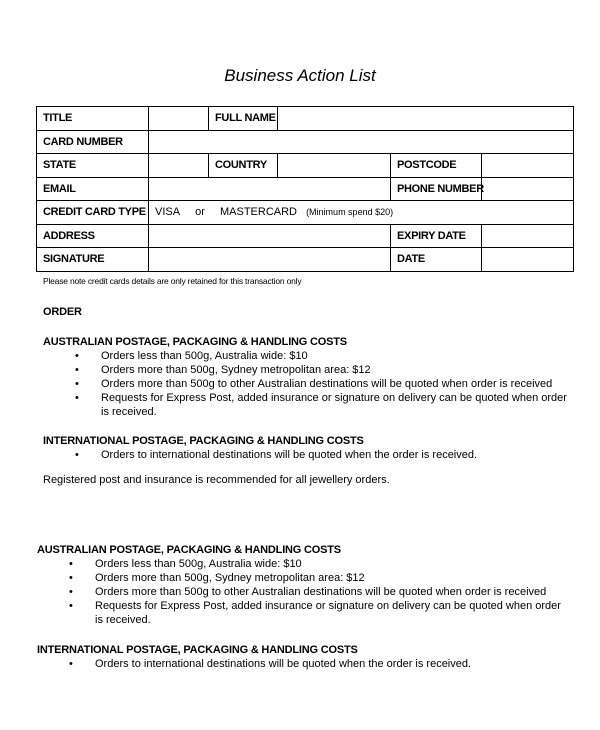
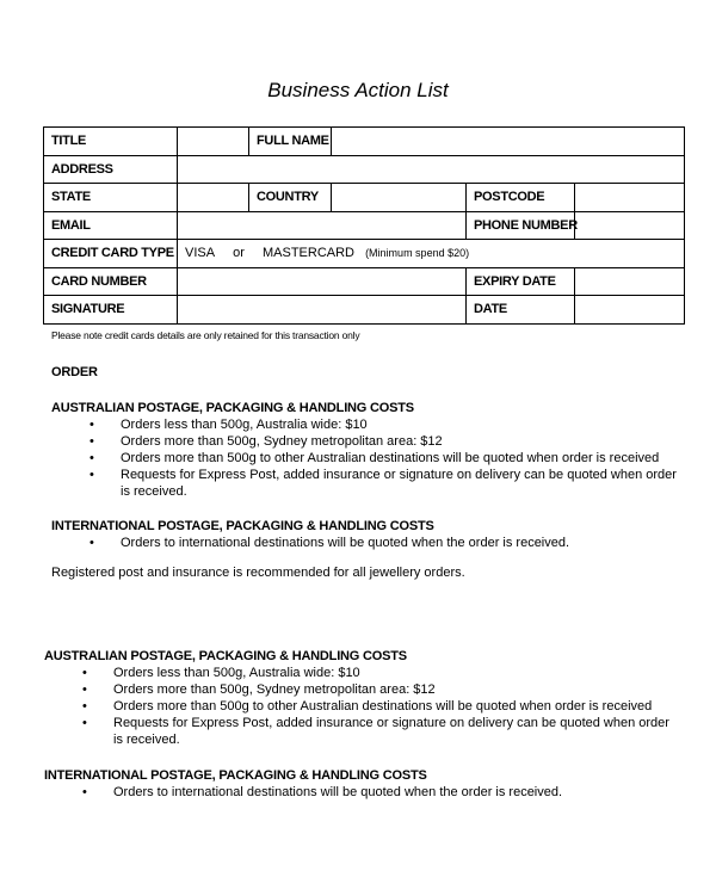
  Business Action List
  TITLE		FULL NAME
- CARD NUMBER
+ ADDRESS
  STATE		COUNTRY		POSTCODE
  EMAIL		PHONE NUMBER
  CREDIT CARD TYPE	VISA or MASTERCARD (Minimum spend $20)
- ADDRESS		EXPIRY DATE
+ CARD NUMBER		EXPIRY DATE
  SIGNATURE		DATE
  Please note credit cards details are only retained for this transaction only
  ORDER
  AUSTRALIAN POSTAGE, PACKAGING & HANDLING COSTS
  Orders less than 500g, Australia wide: $10
  Orders more than 500g, Sydney metropolitan area: $12
  Orders more than 500g to other Australian destinations will be quoted when order is received
  Requests for Express Post, added insurance or signature on delivery can be quoted when order is received.
  INTERNATIONAL POSTAGE, PACKAGING & HANDLING COSTS
  Orders to international destinations will be quoted when the order is received.
  Registered post and insurance is recommended for all jewellery orders.
  AUSTRALIAN POSTAGE, PACKAGING & HANDLING COSTS
  Orders less than 500g, Australia wide: $10
  Orders more than 500g, Sydney metropolitan area: $12
  Orders more than 500g to other Australian destinations will be quoted when order is received
  Requests for Express Post, added insurance or signature on delivery can be quoted when order is received.
  INTERNATIONAL POSTAGE, PACKAGING & HANDLING COSTS
  Orders to international destinations will be quoted when the order is received.
